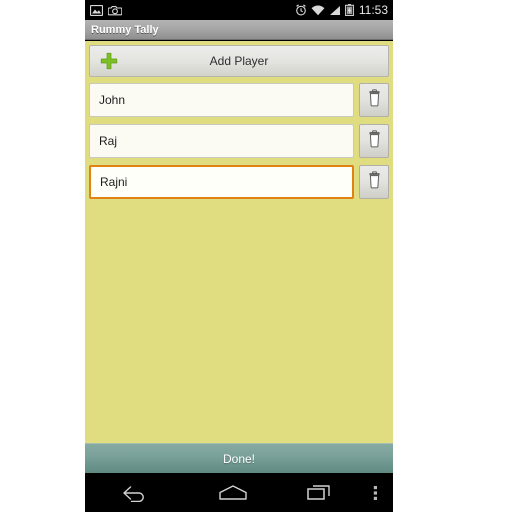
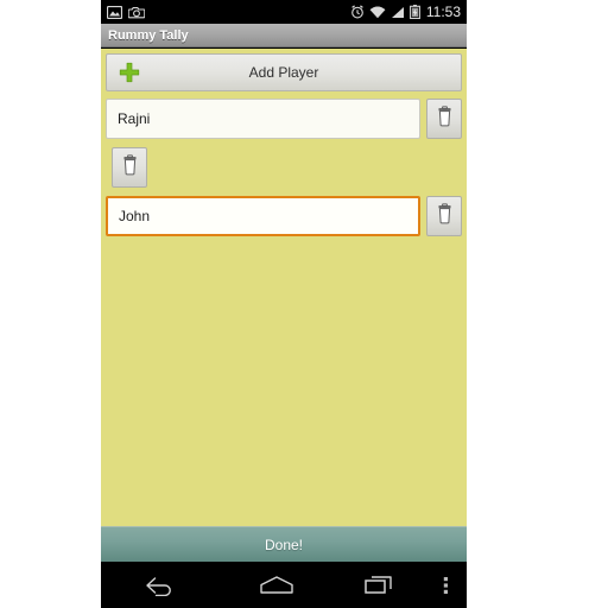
  11:53
  Rummy Tally
  Add Player
- John
+ Rajni
- Raj
- Rajni
+ John
  Done!
